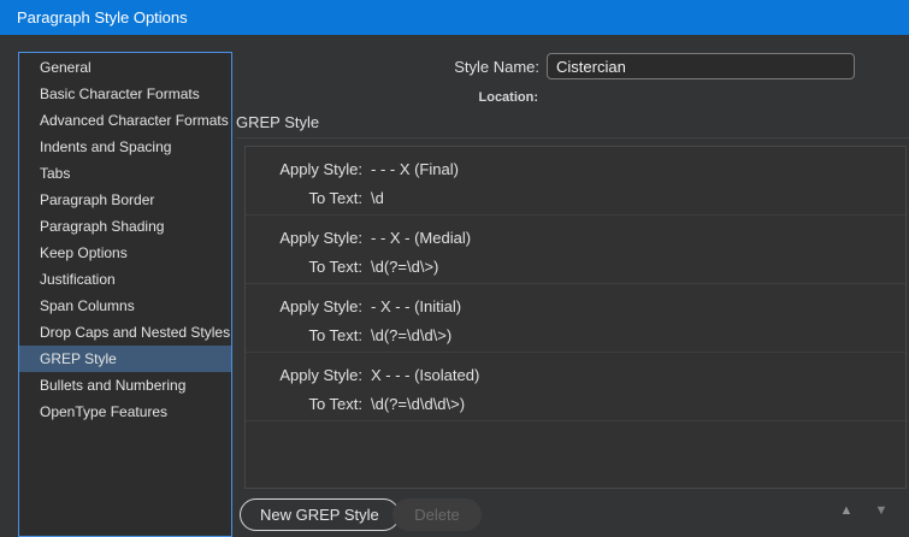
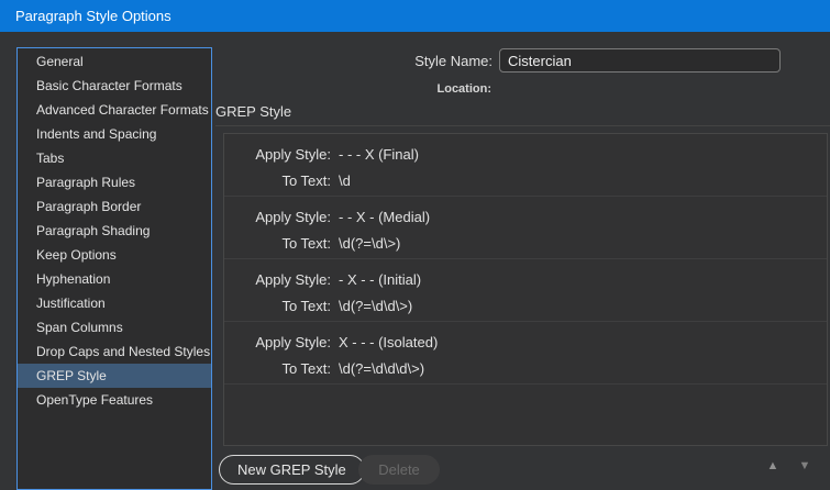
  Paragraph Style Options
  General
  Basic Character Formats
  Advanced Character Formats
  Indents and Spacing
  Tabs
+ Paragraph Rules
  Paragraph Border
  Paragraph Shading
  Keep Options
+ Hyphenation
  Justification
  Span Columns
  Drop Caps and Nested Styles
  GREP Style
- Bullets and Numbering
  OpenType Features
  Style Name:
  Cistercian
  Location:
  GREP Style
  Apply Style:
  - - - X (Final)
  To Text:
  \d
  Apply Style:
  - - X - (Medial)
  To Text:
  \d(?=\d\>)
  Apply Style:
  - X - - (Initial)
  To Text:
  \d(?=\d\d\>)
  Apply Style:
  X - - - (Isolated)
  To Text:
  \d(?=\d\d\d\>)
  New GREP Style
  Delete
  ▲
  ▼
